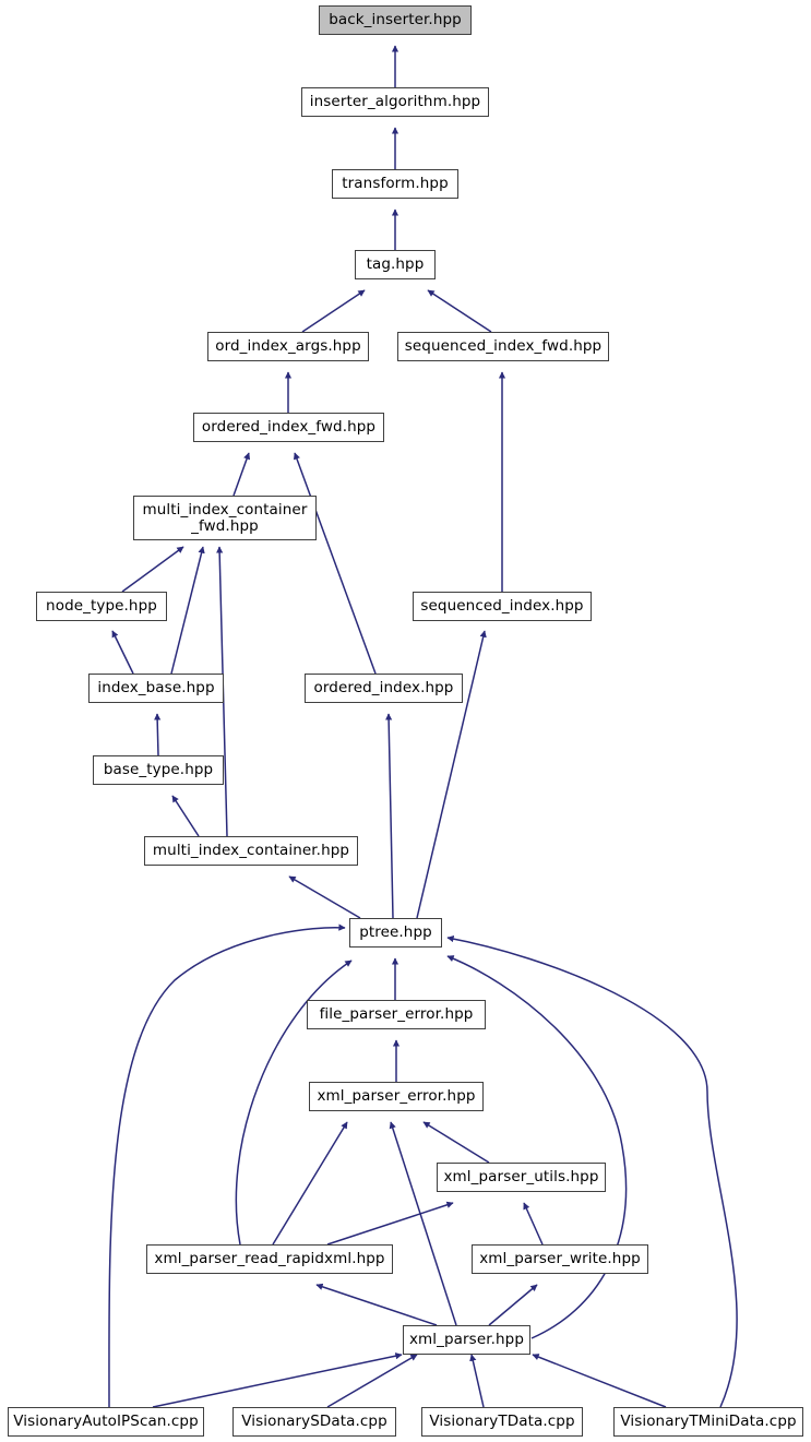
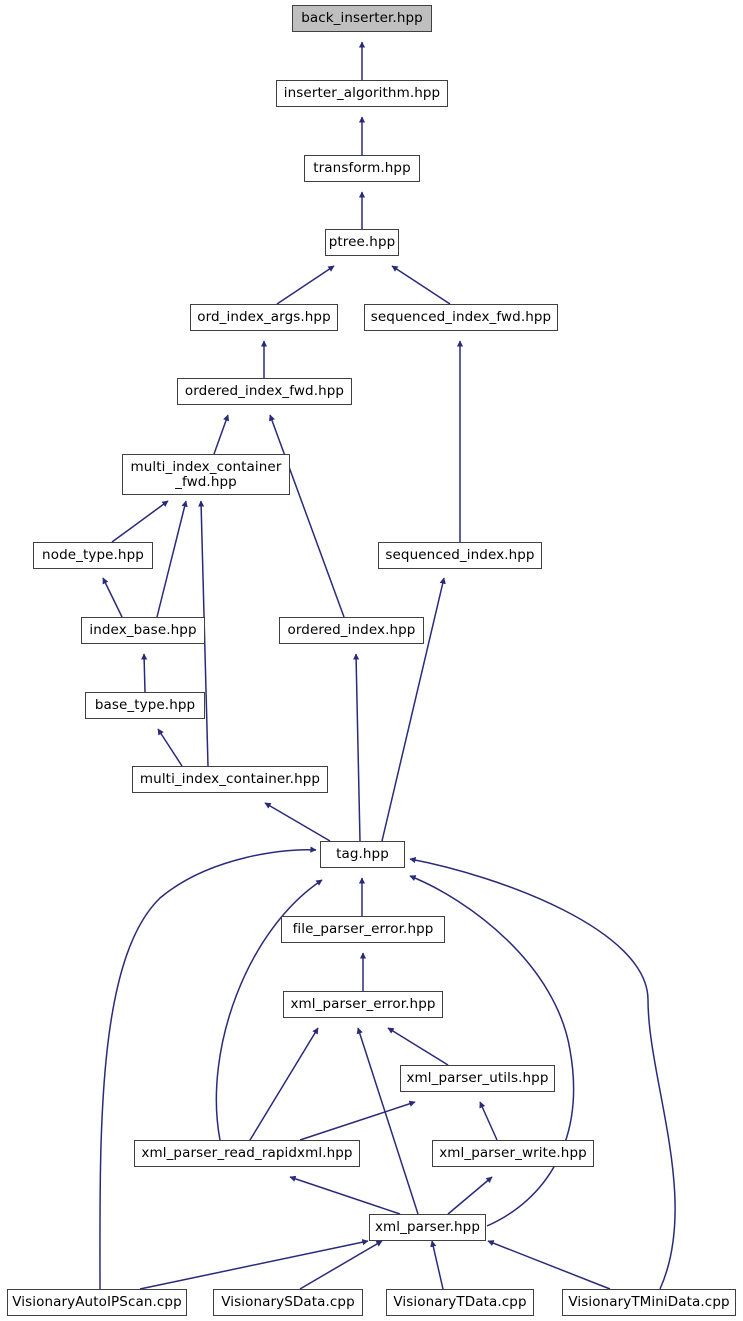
  back_inserter.hpp
  inserter_algorithm.hpp
  transform.hpp
- tag.hpp
+ ptree.hpp
  ord_index_args.hpp
  sequenced_index_fwd.hpp
  ordered_index_fwd.hpp
  multi_index_container
  _fwd.hpp
  node_type.hpp
  sequenced_index.hpp
  index_base.hpp
  ordered_index.hpp
  base_type.hpp
  multi_index_container.hpp
- ptree.hpp
+ tag.hpp
  file_parser_error.hpp
  xml_parser_error.hpp
  xml_parser_utils.hpp
  xml_parser_read_rapidxml.hpp
  xml_parser_write.hpp
  xml_parser.hpp
  VisionaryAutoIPScan.cpp
  VisionarySData.cpp
  VisionaryTData.cpp
  VisionaryTMiniData.cpp
